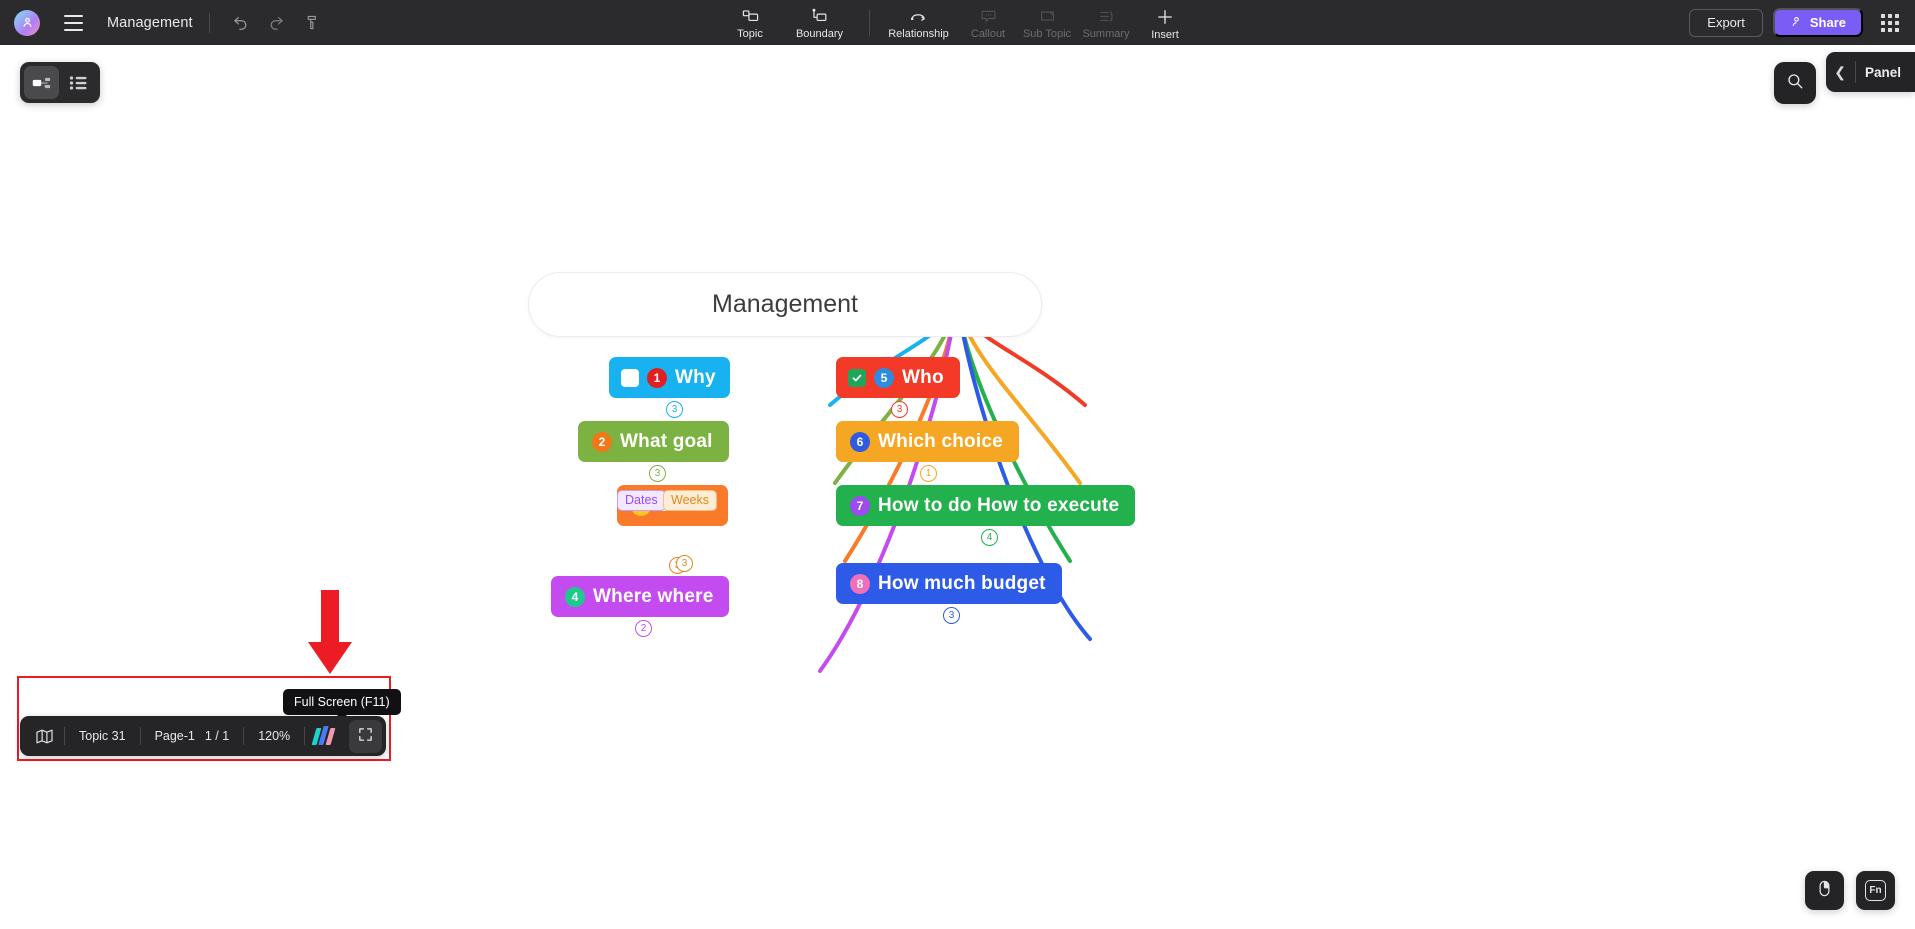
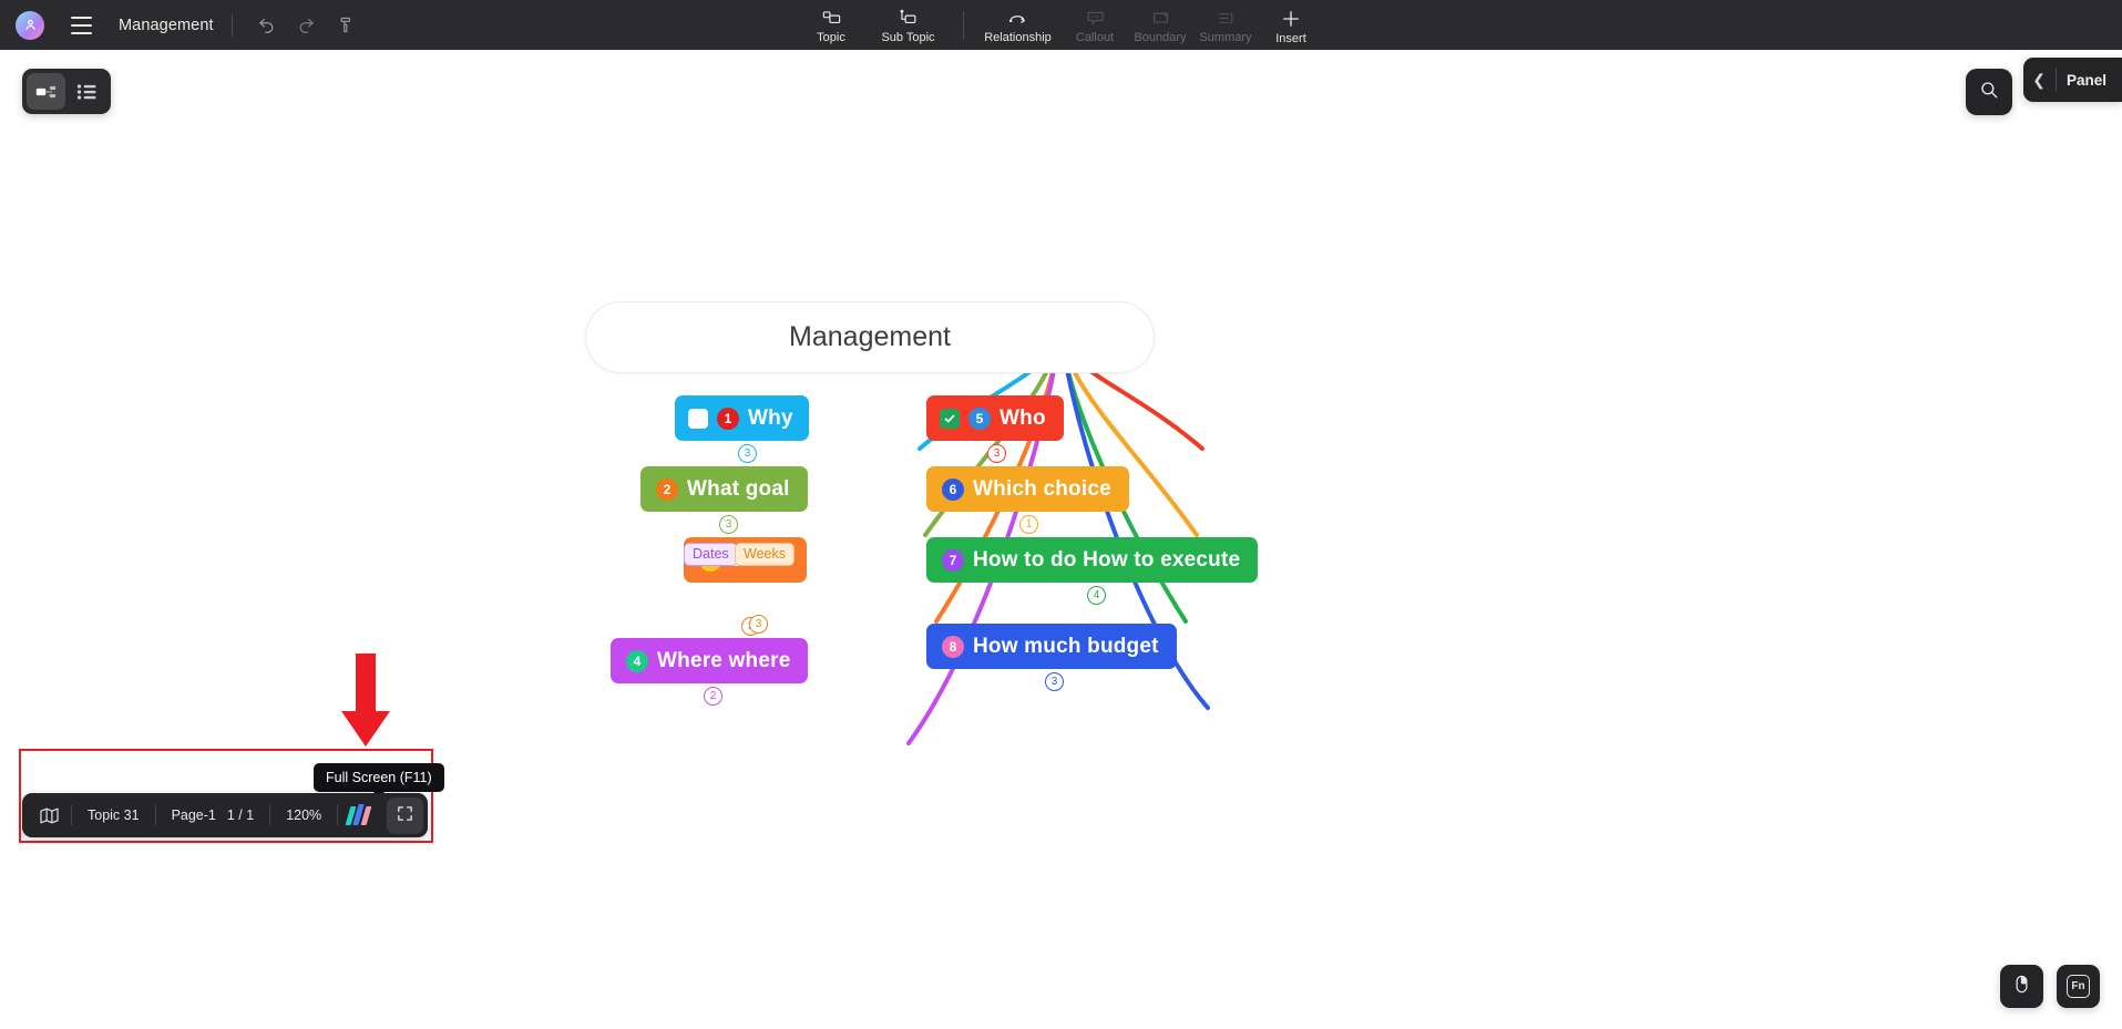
  Management
  Topic
- Boundary
+ Sub Topic
  Relationship
  Callout
- Sub Topic
+ Boundary
  Summary
  Insert
- Export
- Share
  ❮
  Panel
  Management
  1
  Why
  3
  2
  What goal
  3
  Dates
  Weeks
  4
  Where where
  2
  5
  Who
  3
  6
  Which choice
  1
  7
  How to do How to execute
  4
  8
  How much budget
  3
  3
  Full Screen (F11)
  Topic 31
  Page-1
  1 / 1
  120%
  Fn
